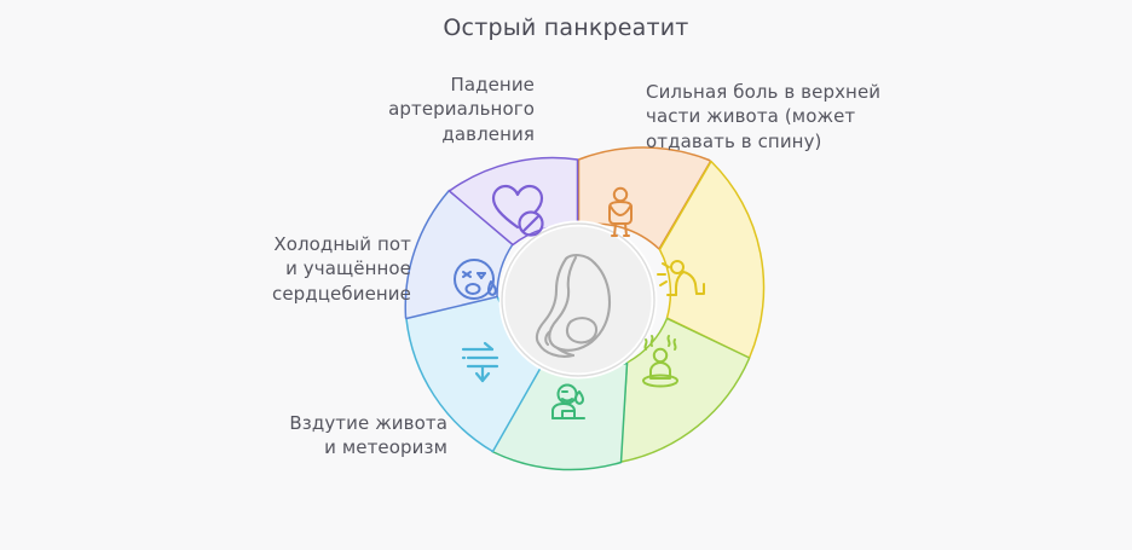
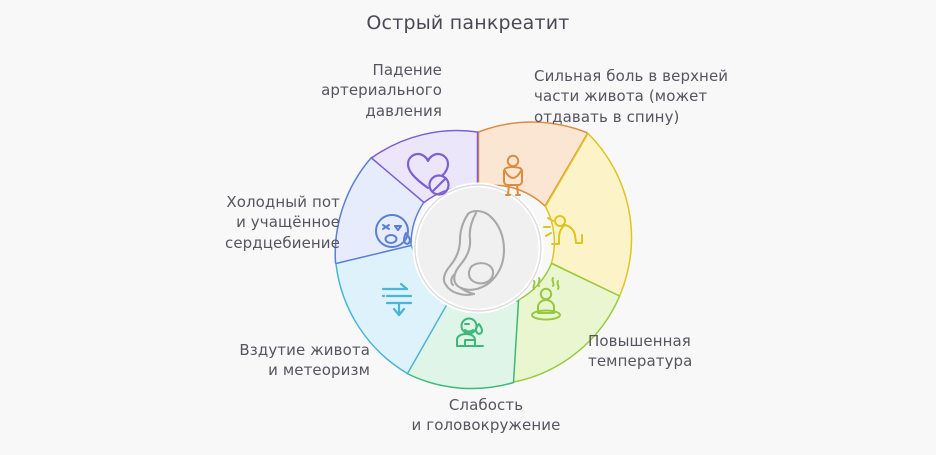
  Острый панкреатит
  Падение
  артериального
  давления
  Сильная боль в верхней
  части живота (может
  отдавать в спину)
+ Повышенная
+ температура
+ Слабость
+ и головокружение
  Вздутие живота
  и метеоризм
  Холодный пот
  и учащённое
  сердцебиение
